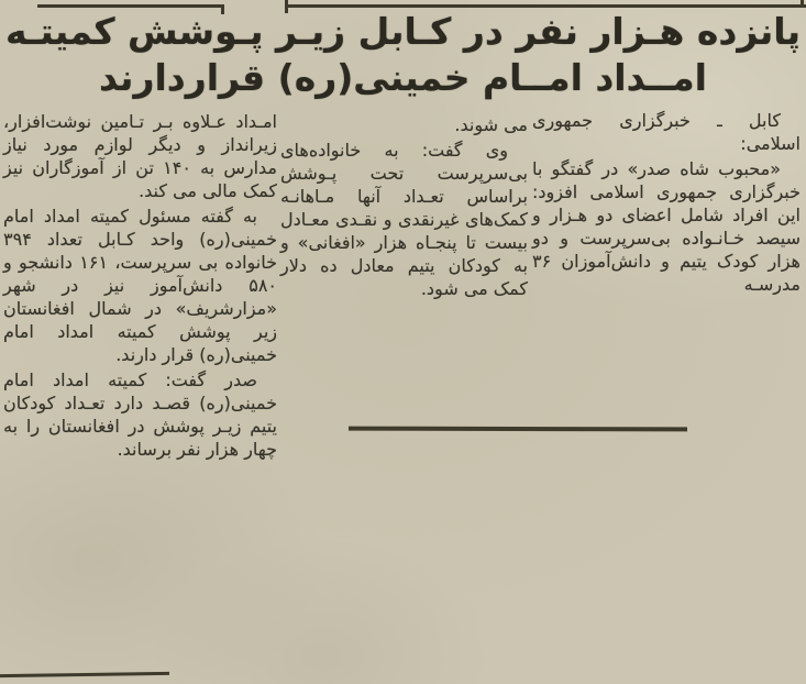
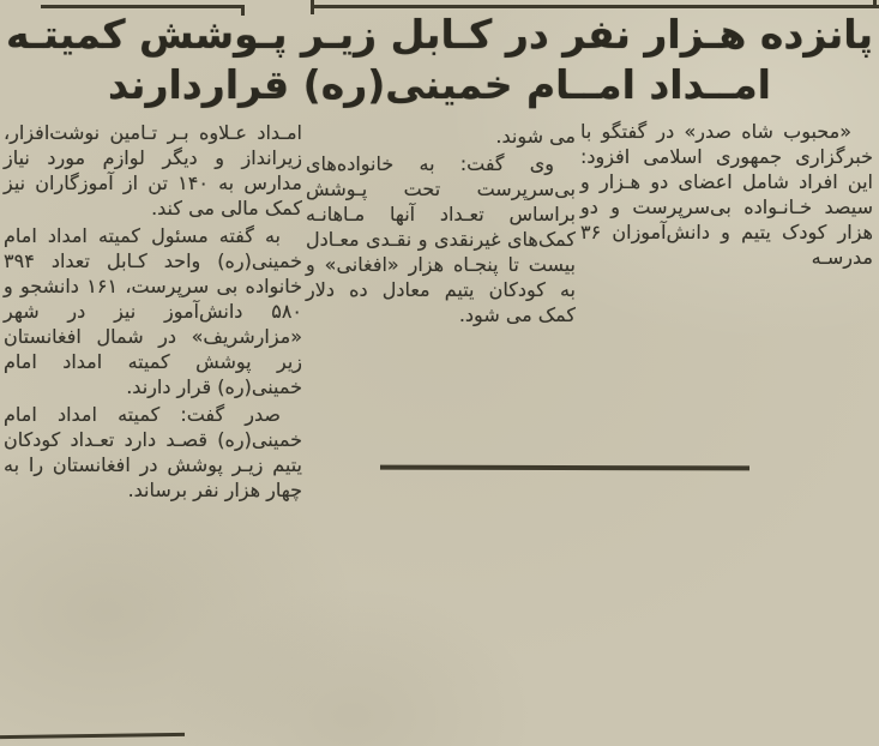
  پانزده هـزار نفر در کـابل زیـر پـوشش کمیتـه
  امــداد امــام خمینی(ره) قراردارند
- کابل ـ خبرگزاری جمهوری اسلامی:
  «محبوب شاه صدر» در گفتگو با خبرگزاری جمهوری اسلامی افزود: این افراد شامل اعضای دو هـزار و سیصد خـانـواده بیسرپرست و دو هزار کودک یتیم و دانش‌آموزان ۳۶ مدرسـه
  می شوند.
  وی گفت: به خانواده‌های بی‌سرپرست تحت پـوشش براساس تعـداد آنها مـاهانـه کمکهای غیرنقدی و نقـدی معـادل بیست تا پنجـاه هزار «افغانی» و به کودکان یتیم معادل ده دلار کمک می شود.
  امـداد عـلاوه بـر تـامین نوشت‌افزار، زیرانداز و دیگر لوازم مورد نیاز مدارس به ۱۴۰ تن از آموزگاران نیز کمک مالی می کند.
  به گفته مسئول کمیته امداد امام خمینی(ره) واحد کـابل تعداد ۳۹۴ خانواده بی سرپرست، ۱۶۱ دانشجو و ۵۸۰ دانش‌آموز نیز در شهر «مزارشریف» در شمال افغانستان زیر پوشش کمیته امداد امام خمینی(ره) قرار دارند.
  صدر گفت: کمیته امداد امام خمینی(ره) قصـد دارد تعـداد کودکان یتیم زیـر پوشش در افغانستان را به چهار هزار نفر برساند.
